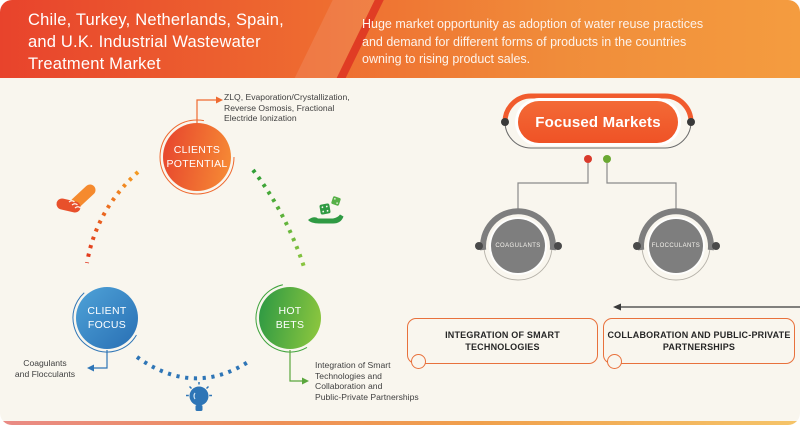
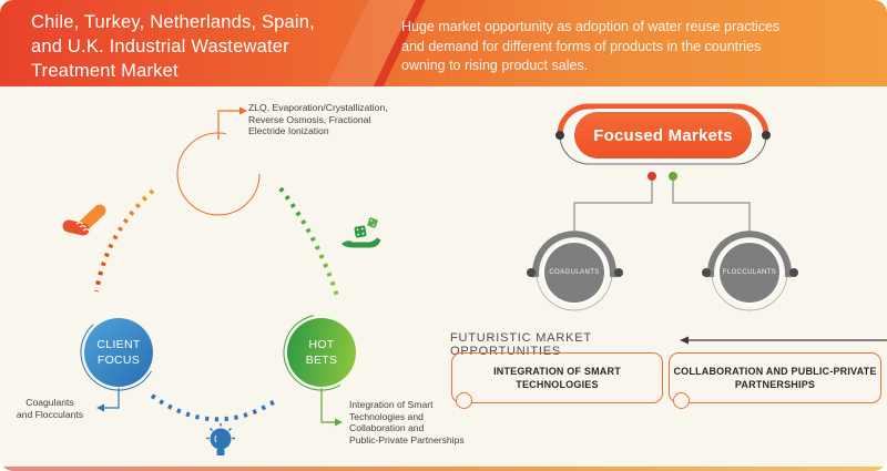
  Chile, Turkey, Netherlands, Spain,
  and U.K. Industrial Wastewater
  Treatment Market
  Huge market opportunity as adoption of water reuse practices
  and demand for different forms of products in the countries
  owning to rising product sales.
- CLIENTS
- POTENTIAL
  CLIENT
  FOCUS
  HOT
  BETS
  ZLQ, Evaporation/Crystallization,
  Reverse Osmosis, Fractional
  Electride Ionization
  Coagulants
  and Flocculants
  Integration of Smart
  Technologies and
  Collaboration and
  Public-Private Partnerships
  Focused Markets
+ FUTURISTIC MARKET OPPORTUNITIES
  INTEGRATION OF SMART
  TECHNOLOGIES
  COLLABORATION AND PUBLIC-PRIVATE
  PARTNERSHIPS
